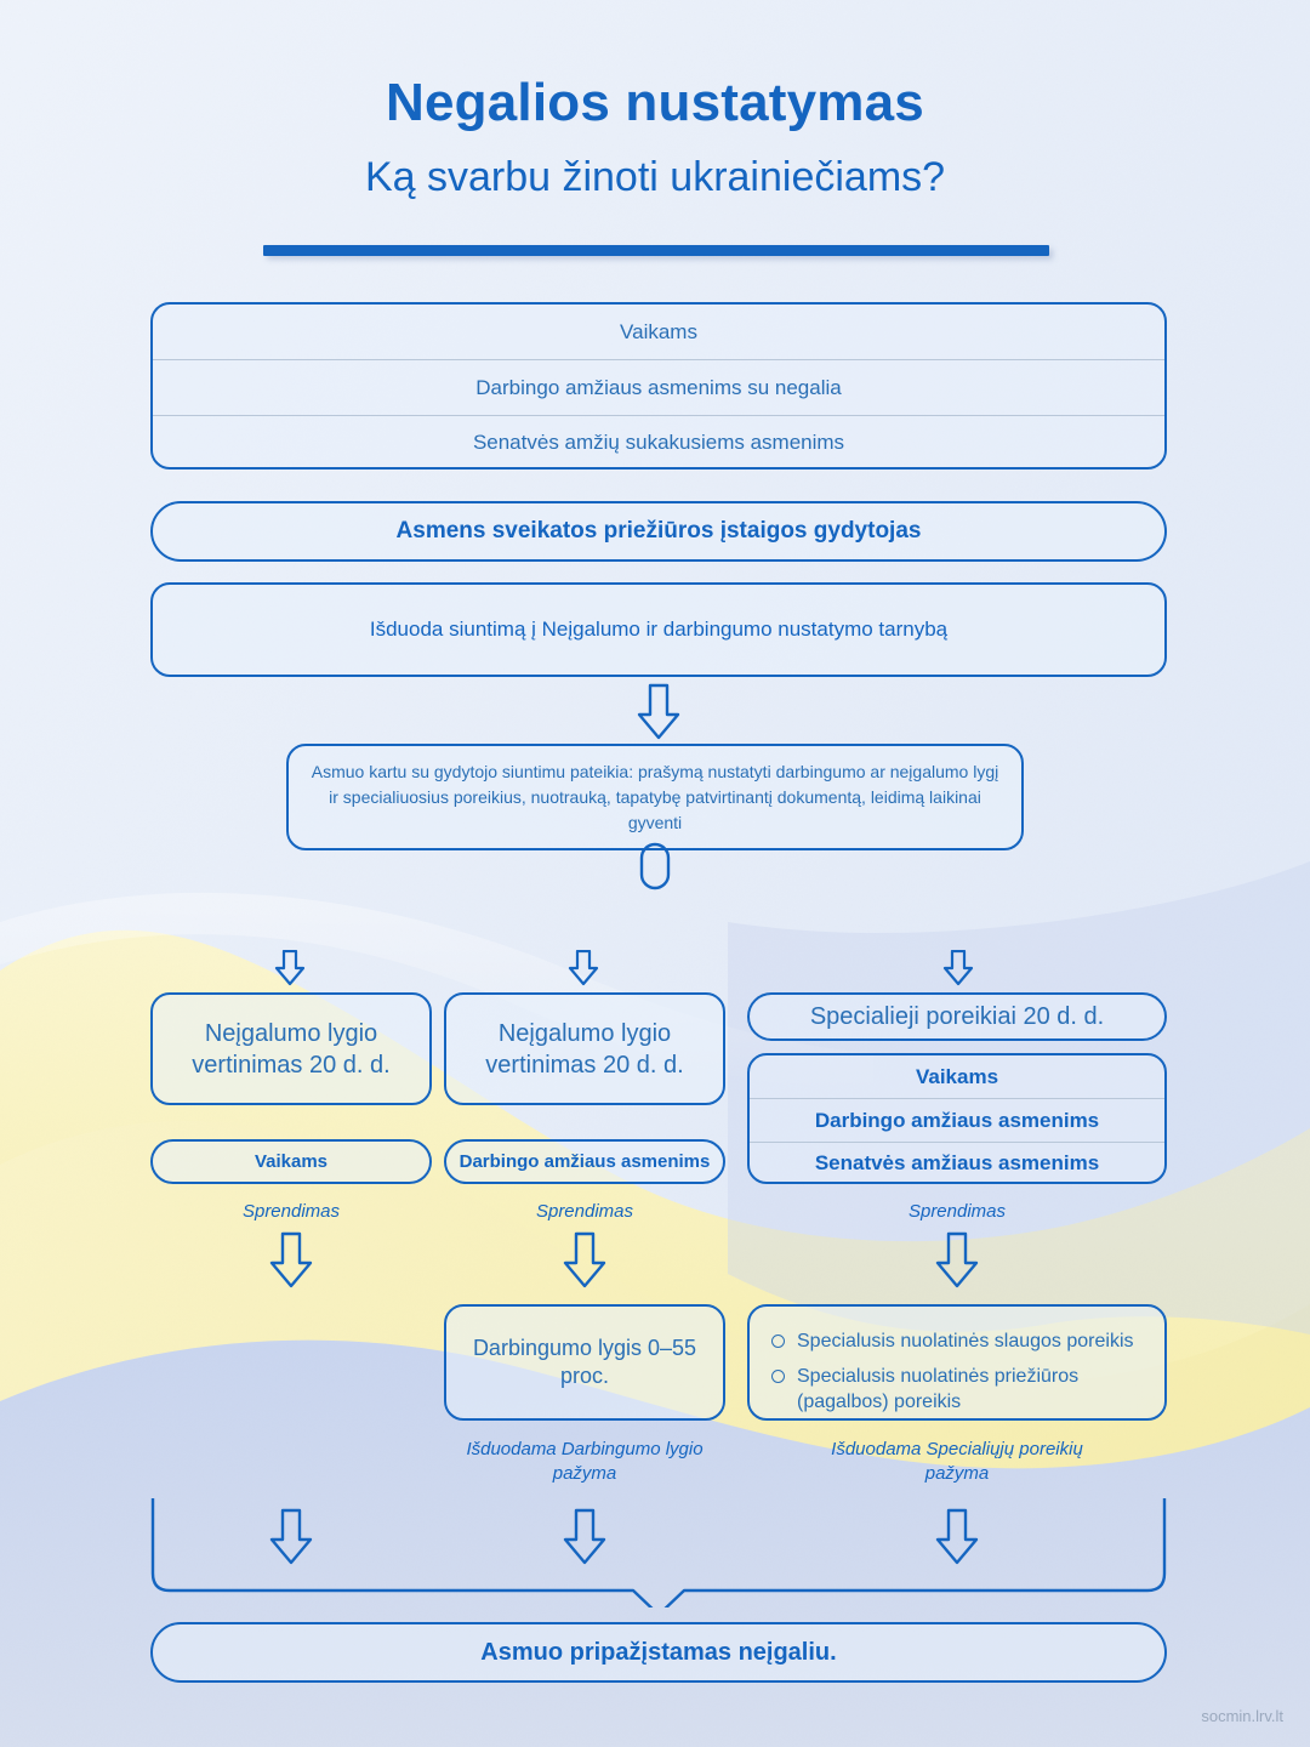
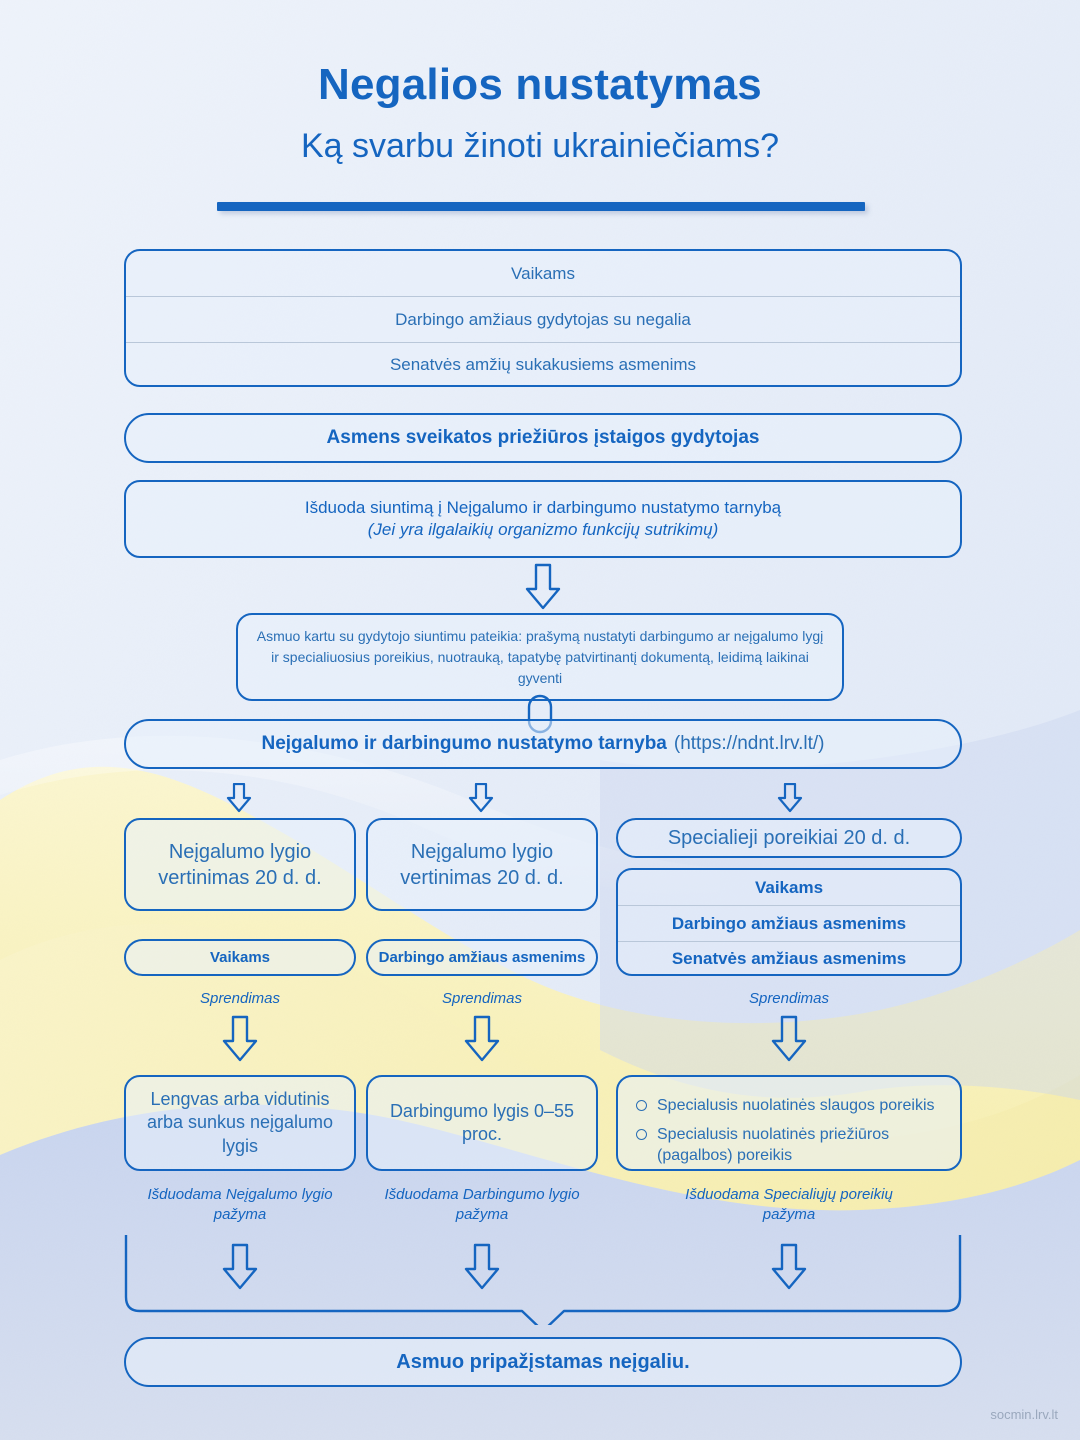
  Negalios nustatymas
  Ką svarbu žinoti ukrainiečiams?
  Vaikams
- Darbingo amžiaus asmenims su negalia
+ Darbingo amžiaus gydytojas su negalia
  Senatvės amžių sukakusiems asmenims
  Asmens sveikatos priežiūros įstaigos gydytojas
  Išduoda siuntimą į Neįgalumo ir darbingumo nustatymo tarnybą
+ (Jei yra ilgalaikių organizmo funkcijų sutrikimų)
  Asmuo kartu su gydytojo siuntimu pateikia: prašymą nustatyti darbingumo ar neįgalumo lygį ir specialiuosius poreikius, nuotrauką, tapatybę patvirtinantį dokumentą, leidimą laikinai gyventi
+ Neįgalumo ir darbingumo nustatymo tarnyba
+ (https://ndnt.lrv.lt/)
  Neįgalumo lygio vertinimas 20 d. d.
  Vaikams
  Sprendimas
+ Lengvas arba vidutinis arba sunkus neįgalumo lygis
+ Išduodama Neįgalumo lygio pažyma
  Neįgalumo lygio vertinimas 20 d. d.
  Darbingo amžiaus asmenims
  Sprendimas
  Darbingumo lygis 0–55 proc.
  Išduodama Darbingumo lygio pažyma
  Specialieji poreikiai 20 d. d.
  Vaikams
  Darbingo amžiaus asmenims
  Senatvės amžiaus asmenims
  Sprendimas
  Specialusis nuolatinės slaugos poreikis
  Specialusis nuolatinės priežiūros (pagalbos) poreikis
  Išduodama Specialiųjų poreikių pažyma
  Asmuo pripažįstamas neįgaliu.
  socmin.lrv.lt
